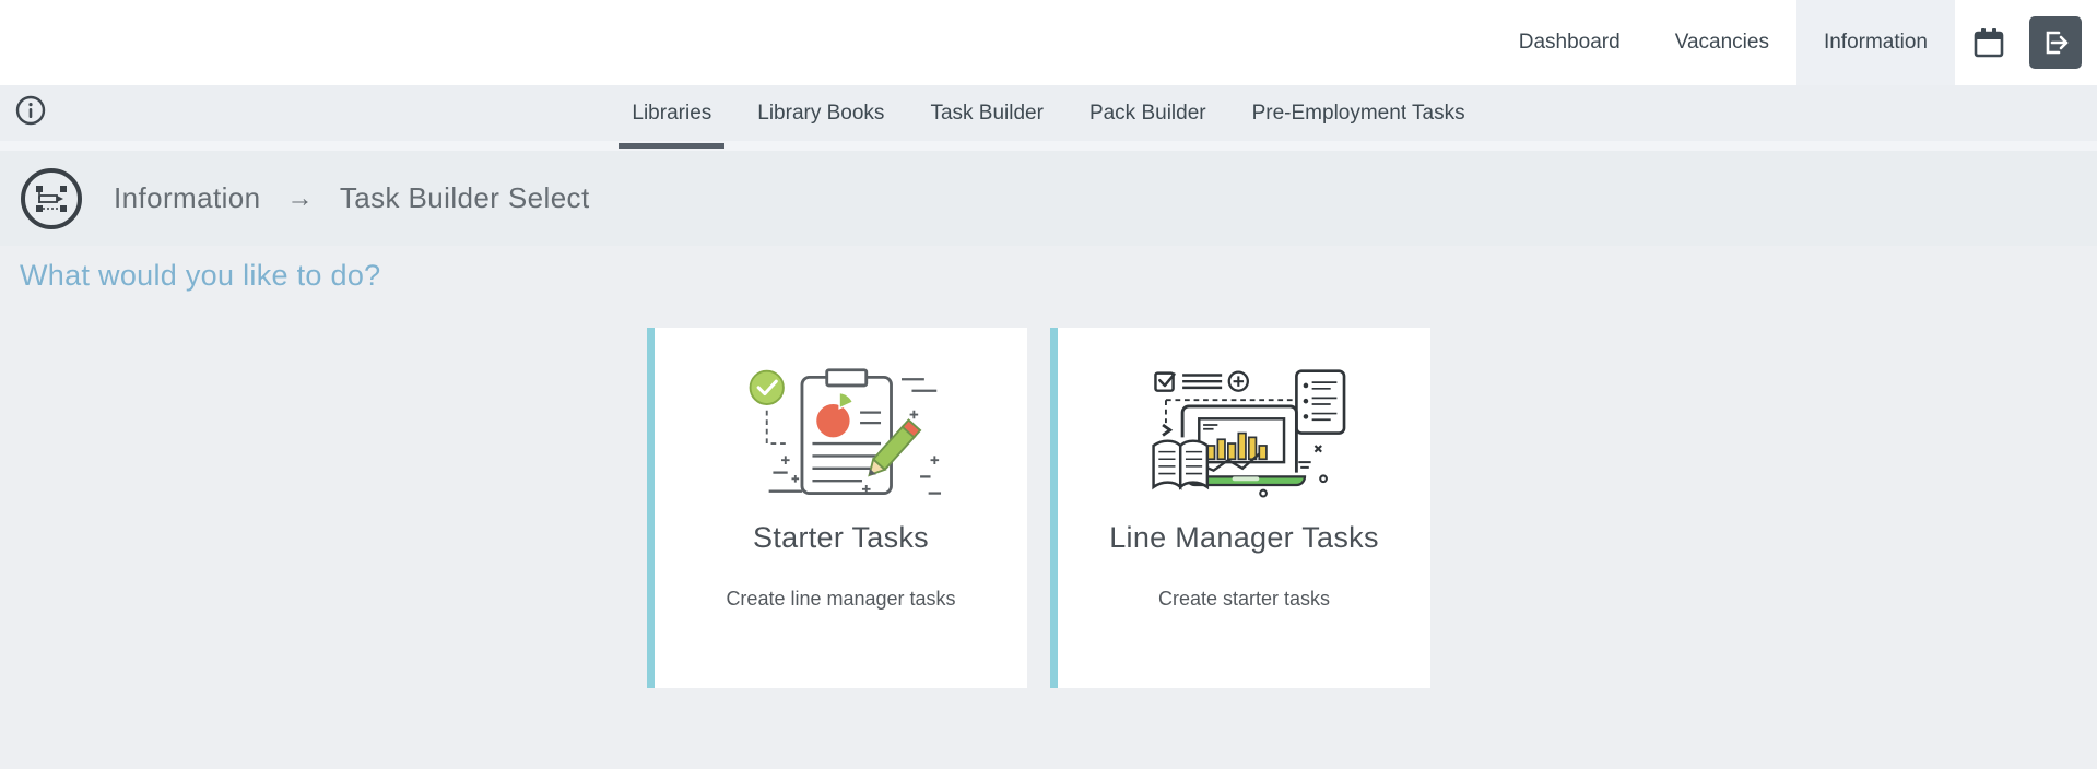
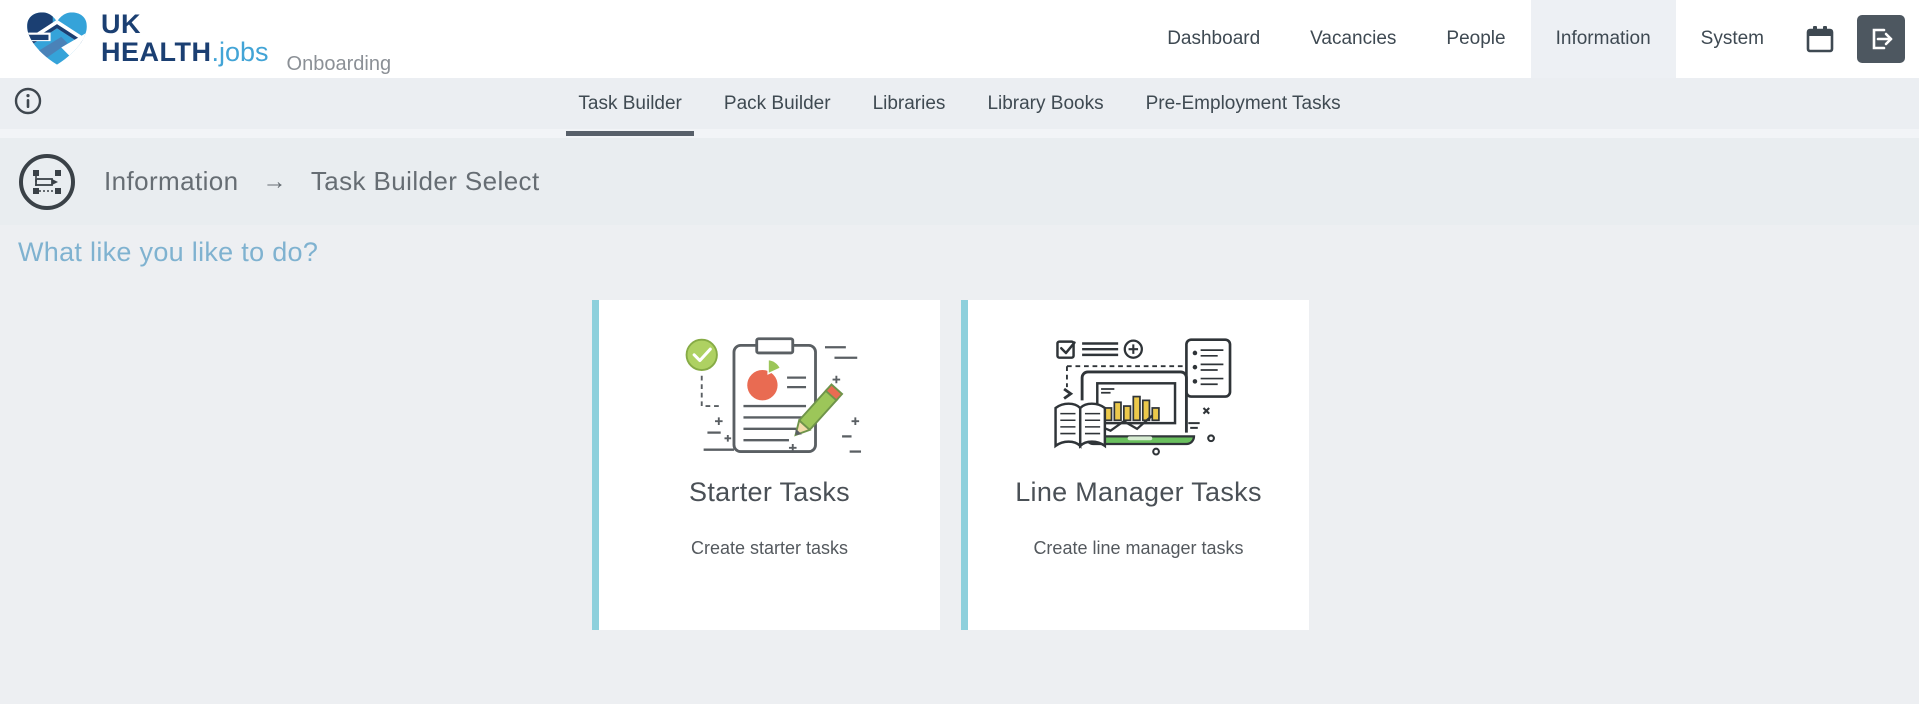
+ UK
+ HEALTH
+ .jobs
+ Onboarding
  Dashboard
  Vacancies
+ People
  Information
+ System
- Libraries
+ Task Builder
- Library Books
+ Pack Builder
- Task Builder
+ Libraries
- Pack Builder
+ Library Books
  Pre-Employment Tasks
  Information
  →
  Task Builder Select
- What would you like to do?
+ What like you like to do?
  Starter Tasks
- Create line manager tasks
+ Create starter tasks
  Line Manager Tasks
- Create starter tasks
+ Create line manager tasks
